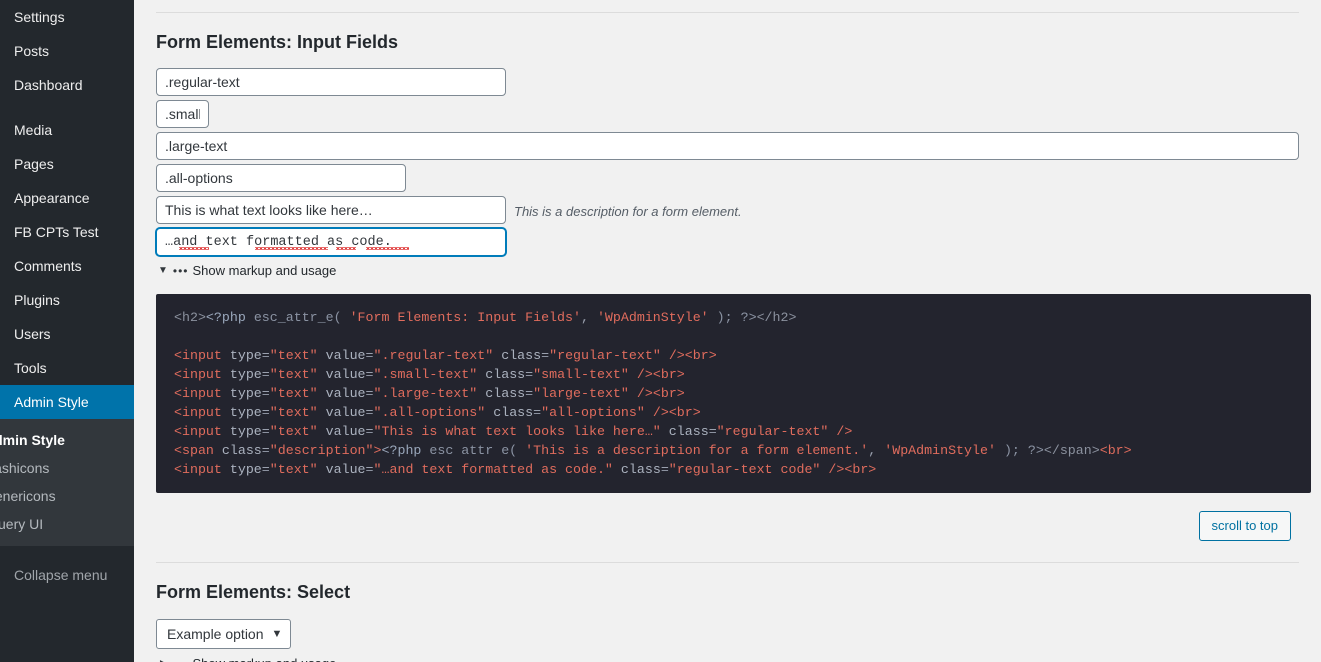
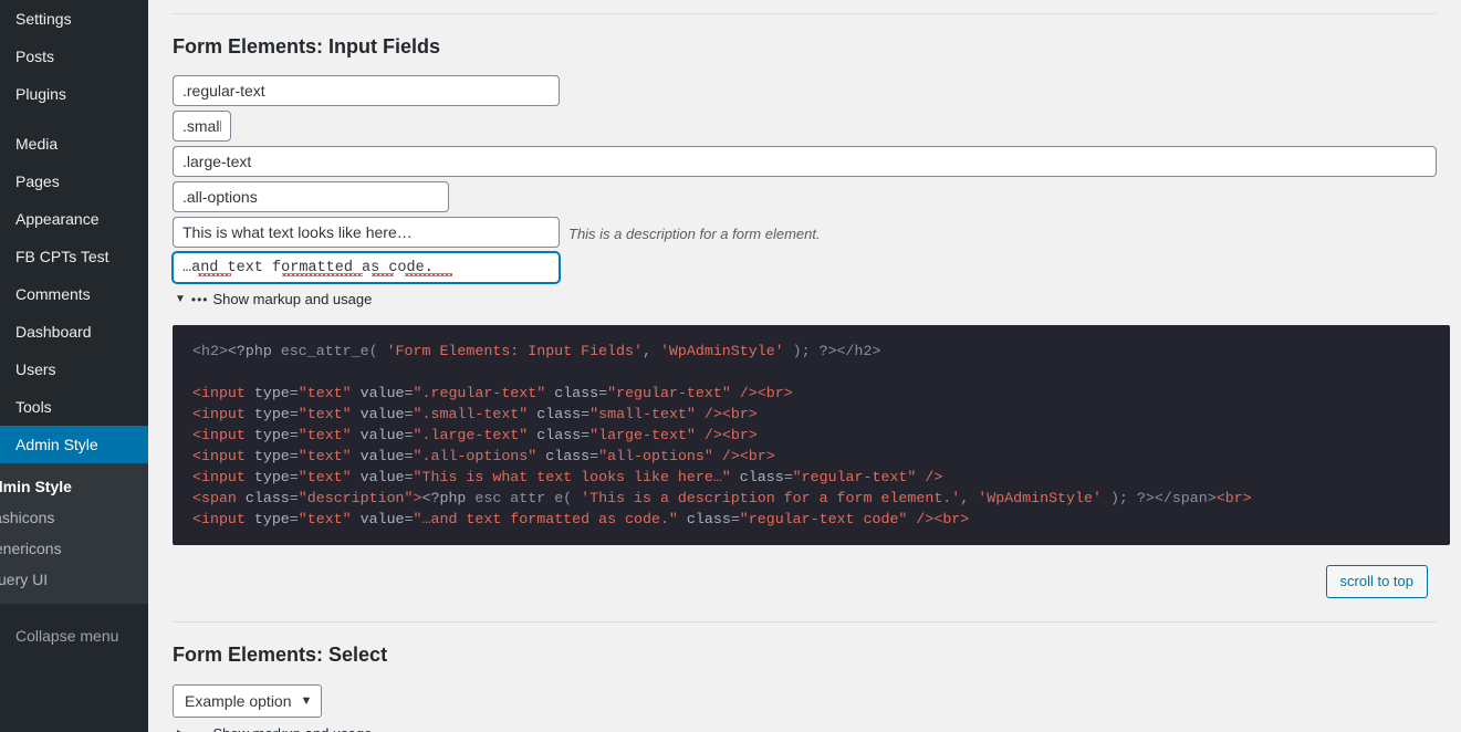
  Settings
  Posts
- Dashboard
+ Plugins
  Media
  Pages
  Appearance
  FB CPTs Test
  Comments
- Plugins
+ Dashboard
  Users
  Tools
  Admin Style
  min Style
  shicons
  nericons
  uery UI
  Collapse menu
  Form Elements: Input Fields
  .regular-text
  .smal
  .large-text
  .all-options
  This is what text looks like here…
  This is a description for a form element.
  …and text formatted as code.
  ▼
  •••
  Show markup and usage
  <h2><?php esc_attr_e( 'Form Elements: Input Fields', 'WpAdminStyle' ); ?></h2> <input type="text" value=".regular-text" class="regular-text" /><br> <input type="text" value=".small-text" class="small-text" /><br> <input type="text" value=".large-text" class="large-text" /><br> <input type="text" value=".all-options" class="all-options" /><br> <input type="text" value="This is what text looks like here…" class="regular-text" /> <span class="description"><?php esc attr e( 'This is a description for a form element.', 'WpAdminStyle' ); ?></span><br> <input type="text" value="…and text formatted as code." class="regular-text code" /><br>
  scroll to top
  Form Elements: Select
  Example option
  ▼
